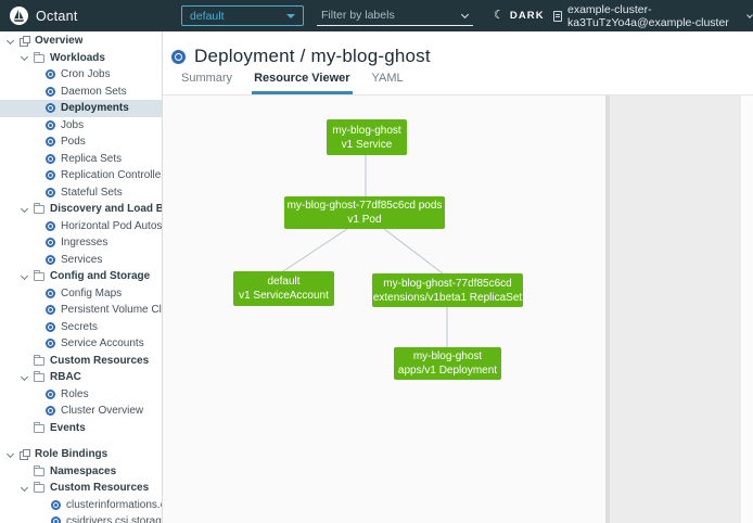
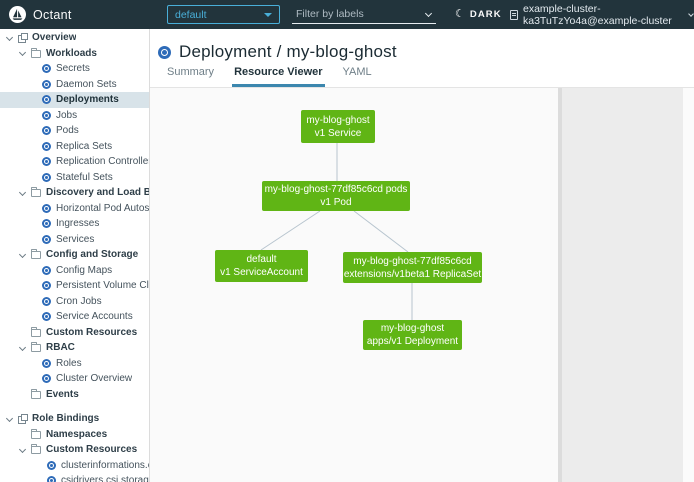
  Octant
  default
  Filter by labels
  ☾
  DARK
  example-cluster-ka3TuTzYo4a@example-cluster
  Overview
  Workloads
- Cron Jobs
+ Secrets
  Daemon Sets
  Deployments
  Jobs
  Pods
  Replica Sets
  Replication Controlle
  Stateful Sets
  Horizontal Pod Autos
  Ingresses
  Services
  Config and Storage
  Config Maps
  Persistent Volume Cl
- Secrets
+ Cron Jobs
  Service Accounts
  Custom Resources
  RBAC
  Roles
  Cluster Overview
  Events
  Role Bindings
  Namespaces
  Custom Resources
  csidrivers.csi.storag
  Deployment / my-blog-ghost
  Summary
  Resource Viewer
  YAML
  my-blog-ghost
  v1 Service
  my-blog-ghost-77df85c6cd pods
  v1 Pod
  default
  v1 ServiceAccount
  my-blog-ghost-77df85c6cd
  extensions/v1beta1 ReplicaSet
  my-blog-ghost
  apps/v1 Deployment
